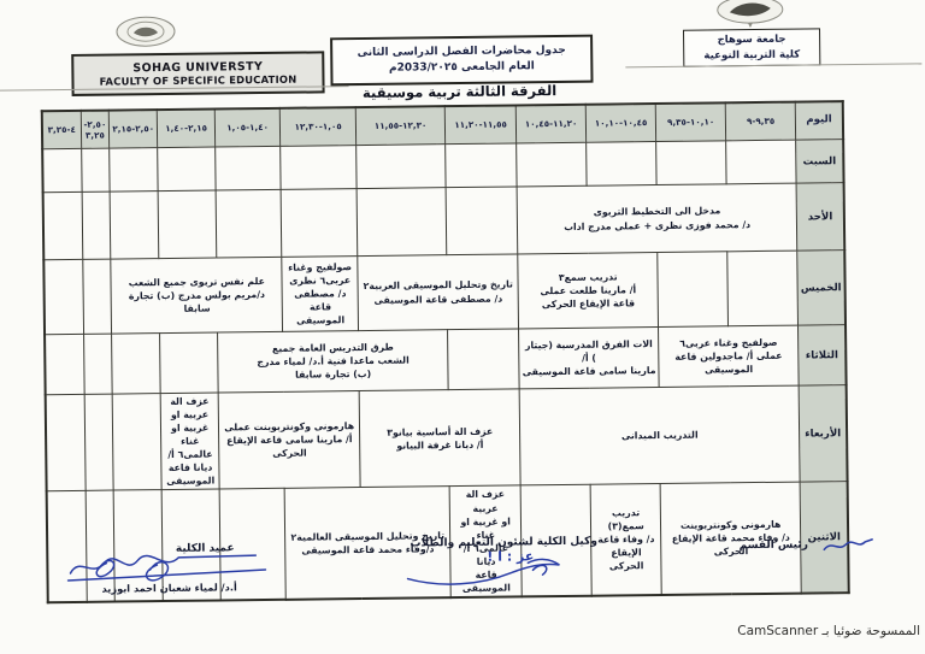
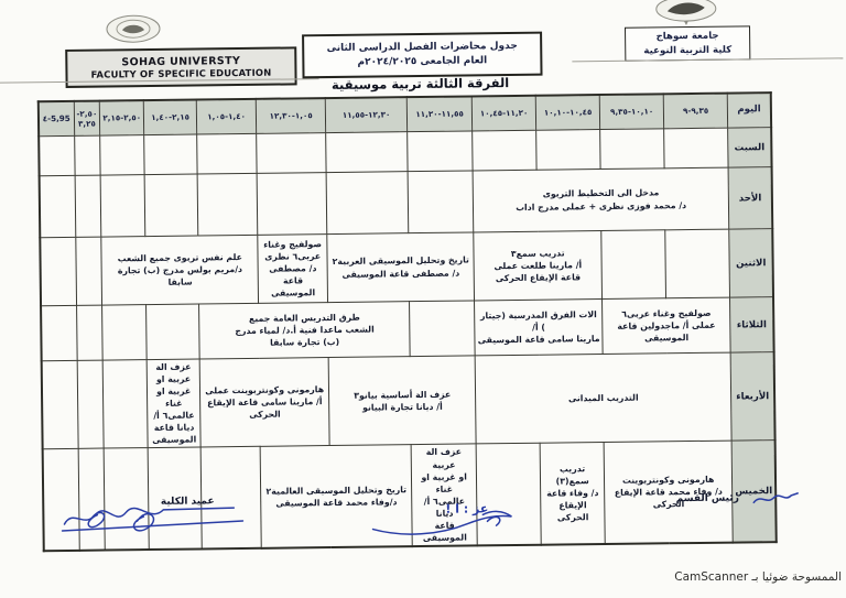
  SOHAG UNIVERSTY
  FACULTY OF SPECIFIC EDUCATION
  جدول محاضرات الفصل الدراسى الثانى
- العام الجامعى 2033/٢٠٢٥م
+ العام الجامعى ٢٠٢٤/٢٠٢٥م
  الفرقة الثالثة تربية موسيقية
  جامعة سوهاج
  كلية التربية النوعية
- اليوم	٩,٣٥-٩	١٠,١٠-٩,٣٥	١٠,٤٥-١٠,١٠	١١,٢٠-١٠,٤٥	١١,٥٥-١١,٢٠	١٢,٣٠-١١,٥٥	١,٠٥-١٢,٣٠	١,٤٠-١,٠٥	٢,١٥-١,٤٠	٢,٥٠-٢,١٥	-٢,٥٠ ٣,٢٥	٤-٣,٢٥
+ اليوم	٩,٣٥-٩	١٠,١٠-٩,٣٥	١٠,٤٥-١٠,١٠	١١,٢٠-١٠,٤٥	١١,٥٥-١١,٢٠	١٢,٣٠-١١,٥٥	١,٠٥-١٢,٣٠	١,٤٠-١,٠٥	٢,١٥-١,٤٠	٢,٥٠-٢,١٥	-٢,٥٠ ٣,٢٥	٤-5,95
  السبت
  الأحد	مدخل الى التخطيط التربوى د/ محمد فوزى نظرى + عملى مدرج اداب
- الخميس			تدريب سمع٣ أ/ مارينا طلعت عملى قاعة الإيقاع الحركى	تاريخ وتحليل الموسيقى العربية٢ د/ مصطفى قاعة الموسيقى	صولفيج وغناء عربى٦ نظرى د/ مصطفى قاعة الموسيقى	علم نفس تربوى جميع الشعب د/مريم بولس مدرج (ب) تجارة سابقا
+ الاثنين			تدريب سمع٣ أ/ مارينا طلعت عملى قاعة الإيقاع الحركى	تاريخ وتحليل الموسيقى العربية٢ د/ مصطفى قاعة الموسيقى	صولفيج وغناء عربى٦ نظرى د/ مصطفى قاعة الموسيقى	علم نفس تربوى جميع الشعب د/مريم بولس مدرج (ب) تجارة سابقا
  الثلاثاء	صولفيج وغناء عربى٦ عملى أ/ ماجدولين قاعة الموسيقى	الات الفرق المدرسية (جيتار ) أ/ مارينا سامى قاعة الموسيقى		طرق التدريس العامة جميع الشعب ماعدا فنية أ.د/ لمياء مدرج (ب) تجارة سابقا
- الأربعاء	التدريب الميدانى	عزف الة أساسية بيانو٣ أ/ ديانا غرفة البيانو	هارمونى وكونتربوينت عملى أ/ مارينا سامى قاعة الإيقاع الحركى	عزف الة عربية او غربية او غناء عالمى٦ أ/ ديانا قاعة الموسيقى
+ الأربعاء	التدريب الميدانى	عزف الة أساسية بيانو٣ أ/ ديانا تجارة البيانو	هارمونى وكونتربوينت عملى أ/ مارينا سامى قاعة الإيقاع الحركى	عزف الة عربية او غربية او غناء عالمى٦ أ/ ديانا قاعة الموسيقى
- الاثنين	هارمونى وكونتربوينت د/ وفاء محمد قاعة الإيقاع الحركى	تدريب سمع(٣) د/ وفاء قاعة الإيقاع الحركى		عزف الة عربية او غربية او غناء عالمى٦ أ/ ديانا قاعة الموسيقى	تاريخ وتحليل الموسيقى العالمية٢ د/وفاء محمد قاعة الموسيقى
+ الخميس	هارمونى وكونتربوينت د/ وفاء محمد قاعة الإيقاع الحركى	تدريب سمع(٣) د/ وفاء قاعة الإيقاع الحركى		عزف الة عربية او غربية او غناء عالمى٦ أ/ ديانا قاعة الموسيقى	تاريخ وتحليل الموسيقى العالمية٢ د/وفاء محمد قاعة الموسيقى
  عميد الكلية
- أ.د/ لمياء شعبان احمد ابوزيد
- وكيل الكلية لشئون التعليم والطلاب
  عز : ا !
  رئيس القسم
  الممسوحة ضوئيا بـ CamScanner
